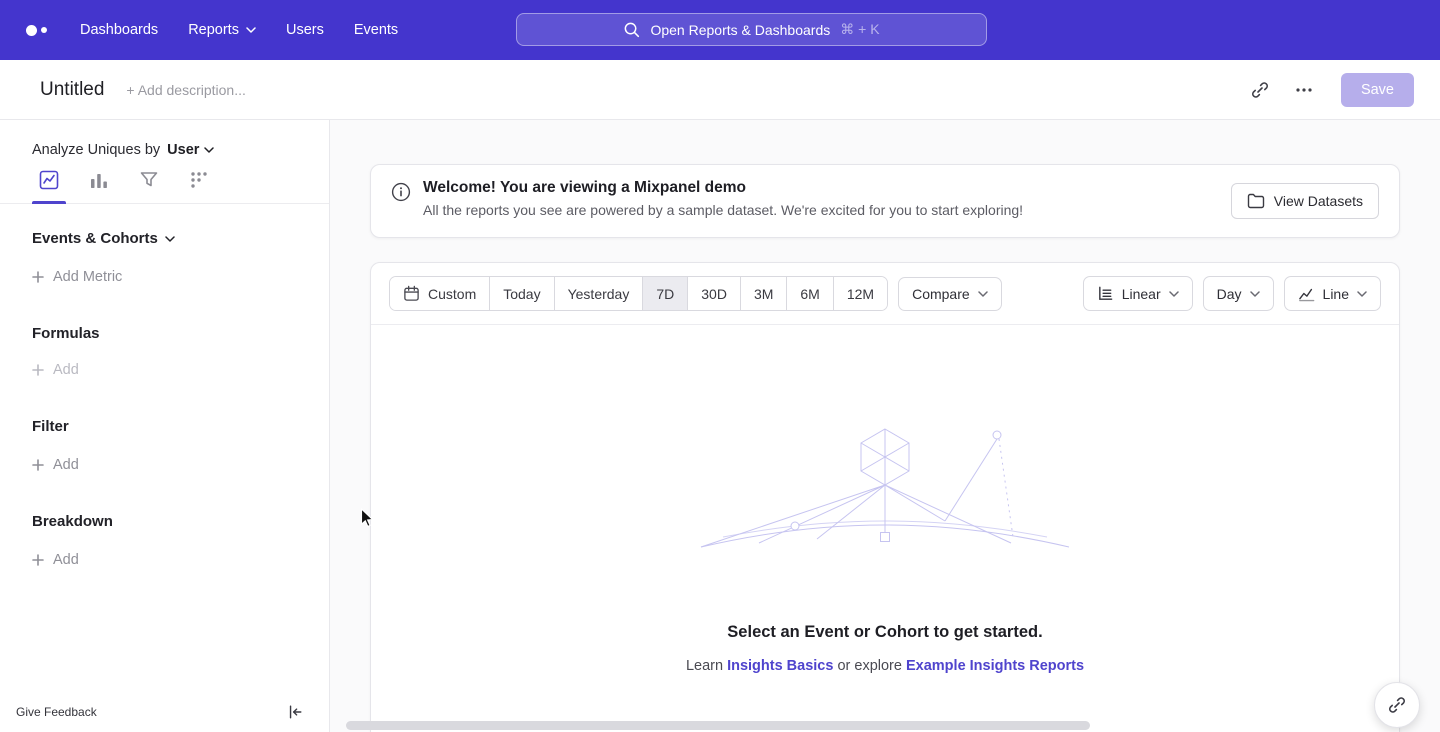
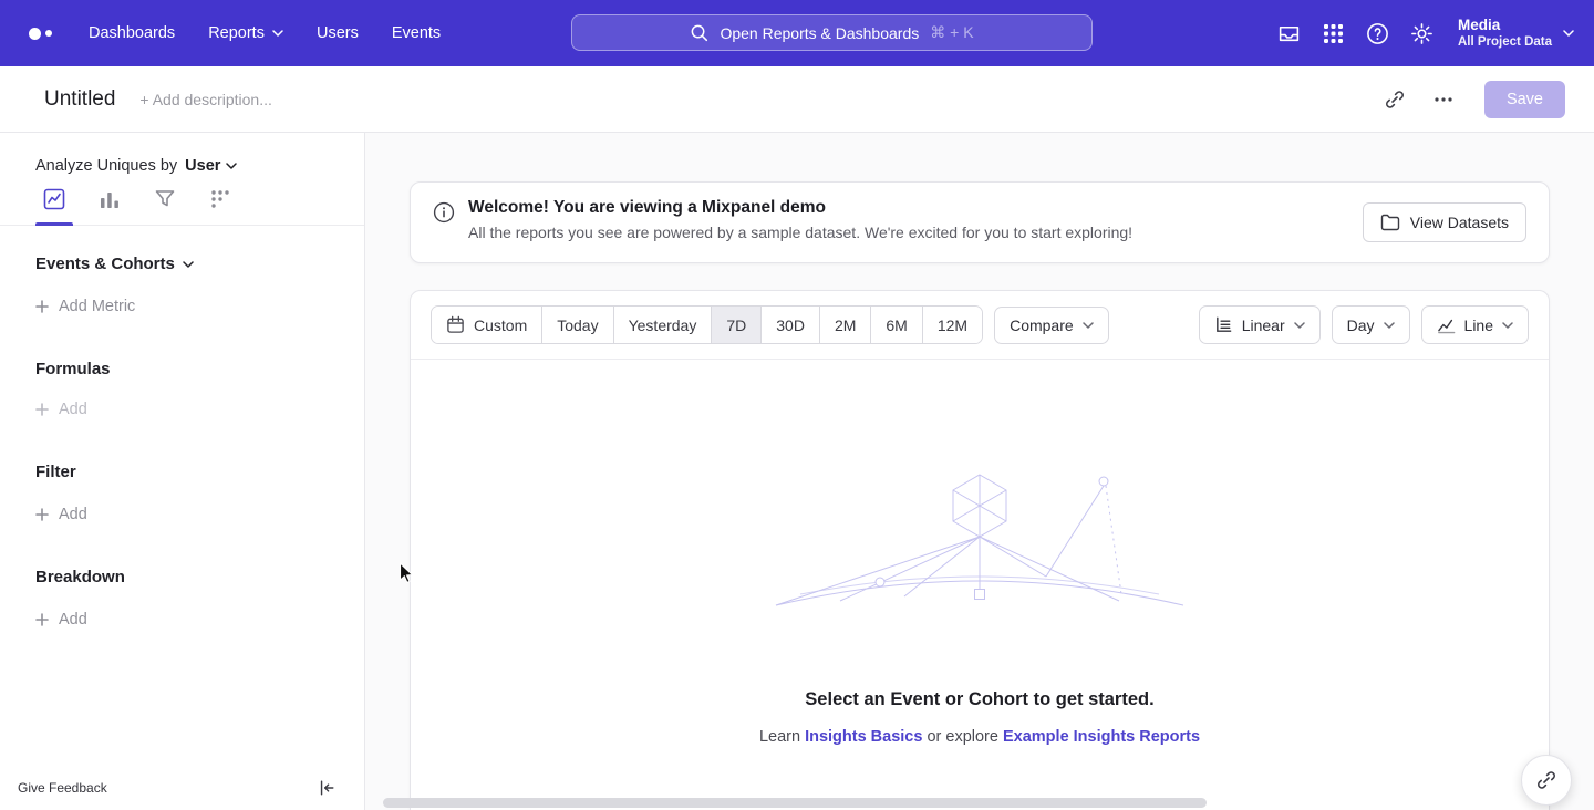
  Dashboards
  Reports
  Users
  Events
  Open Reports & Dashboards
  ⌘ + K
+ Media
+ All Project Data
  Untitled
  + Add description...
  Save
  Analyze Uniques by
  User
  Events & Cohorts
  Add Metric
  Formulas
  Add
  Filter
  Add
  Breakdown
  Add
  Give Feedback
  Welcome! You are viewing a Mixpanel demo
  All the reports you see are powered by a sample dataset. We're excited for you to start exploring!
  View Datasets
  Custom
  Today
  Yesterday
  7D
  30D
- 3M
+ 2M
  6M
  12M
  Compare
  Linear
  Day
  Line
  Select an Event or Cohort to get started.
  Learn Insights Basics or explore Example Insights Reports
